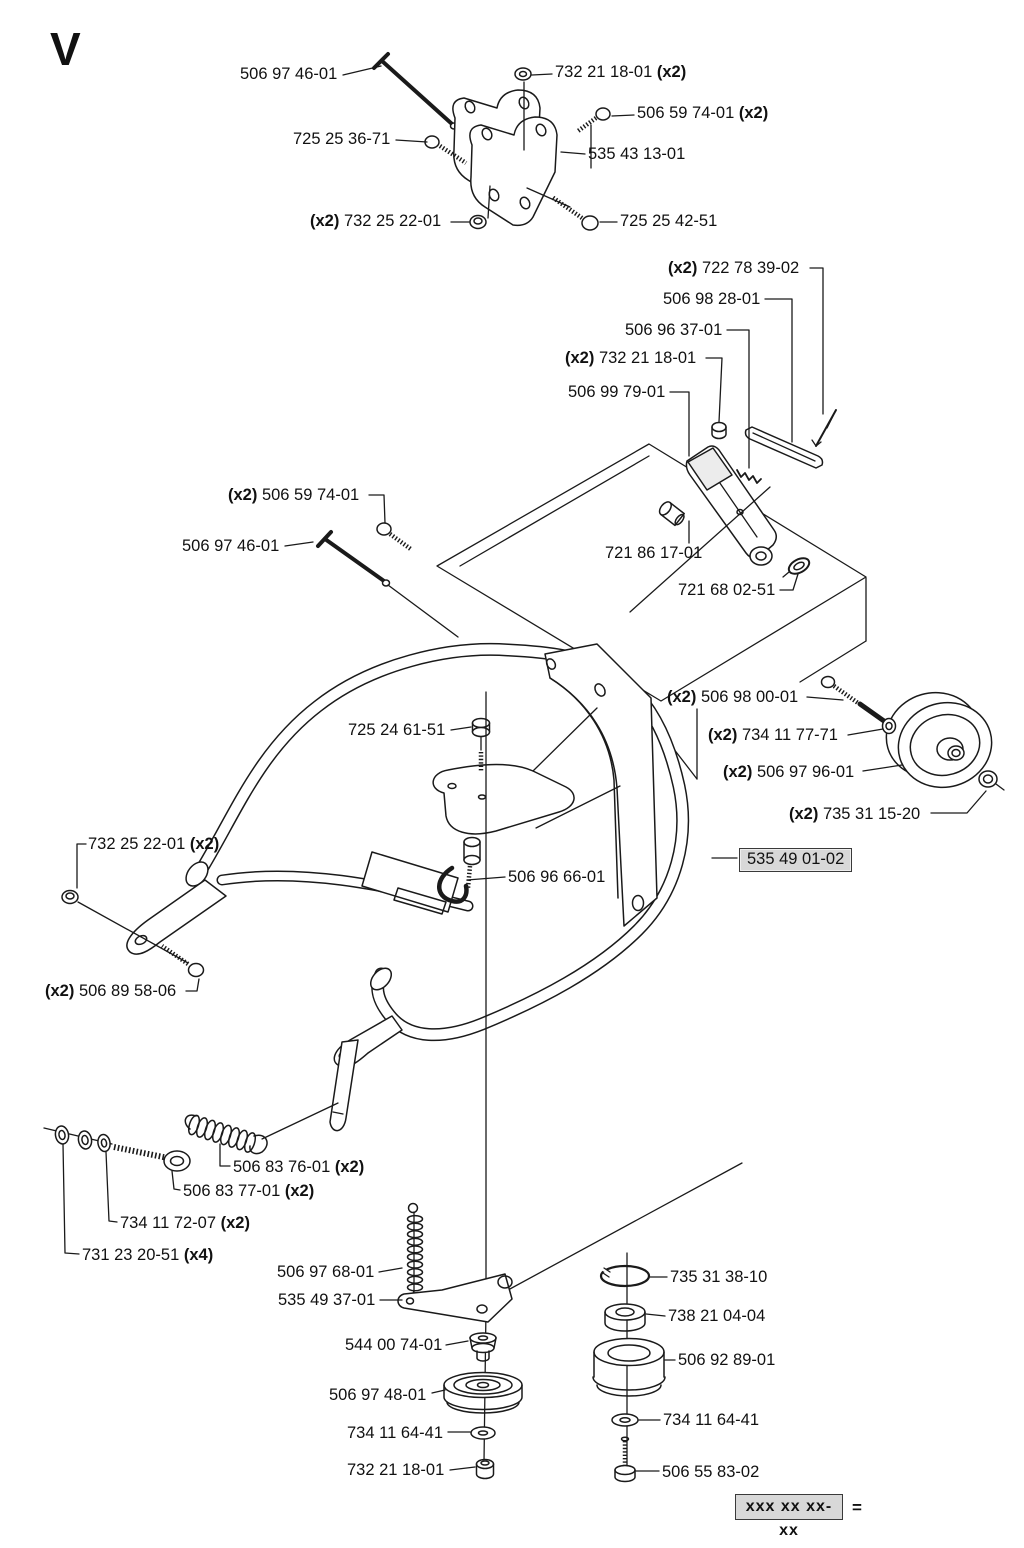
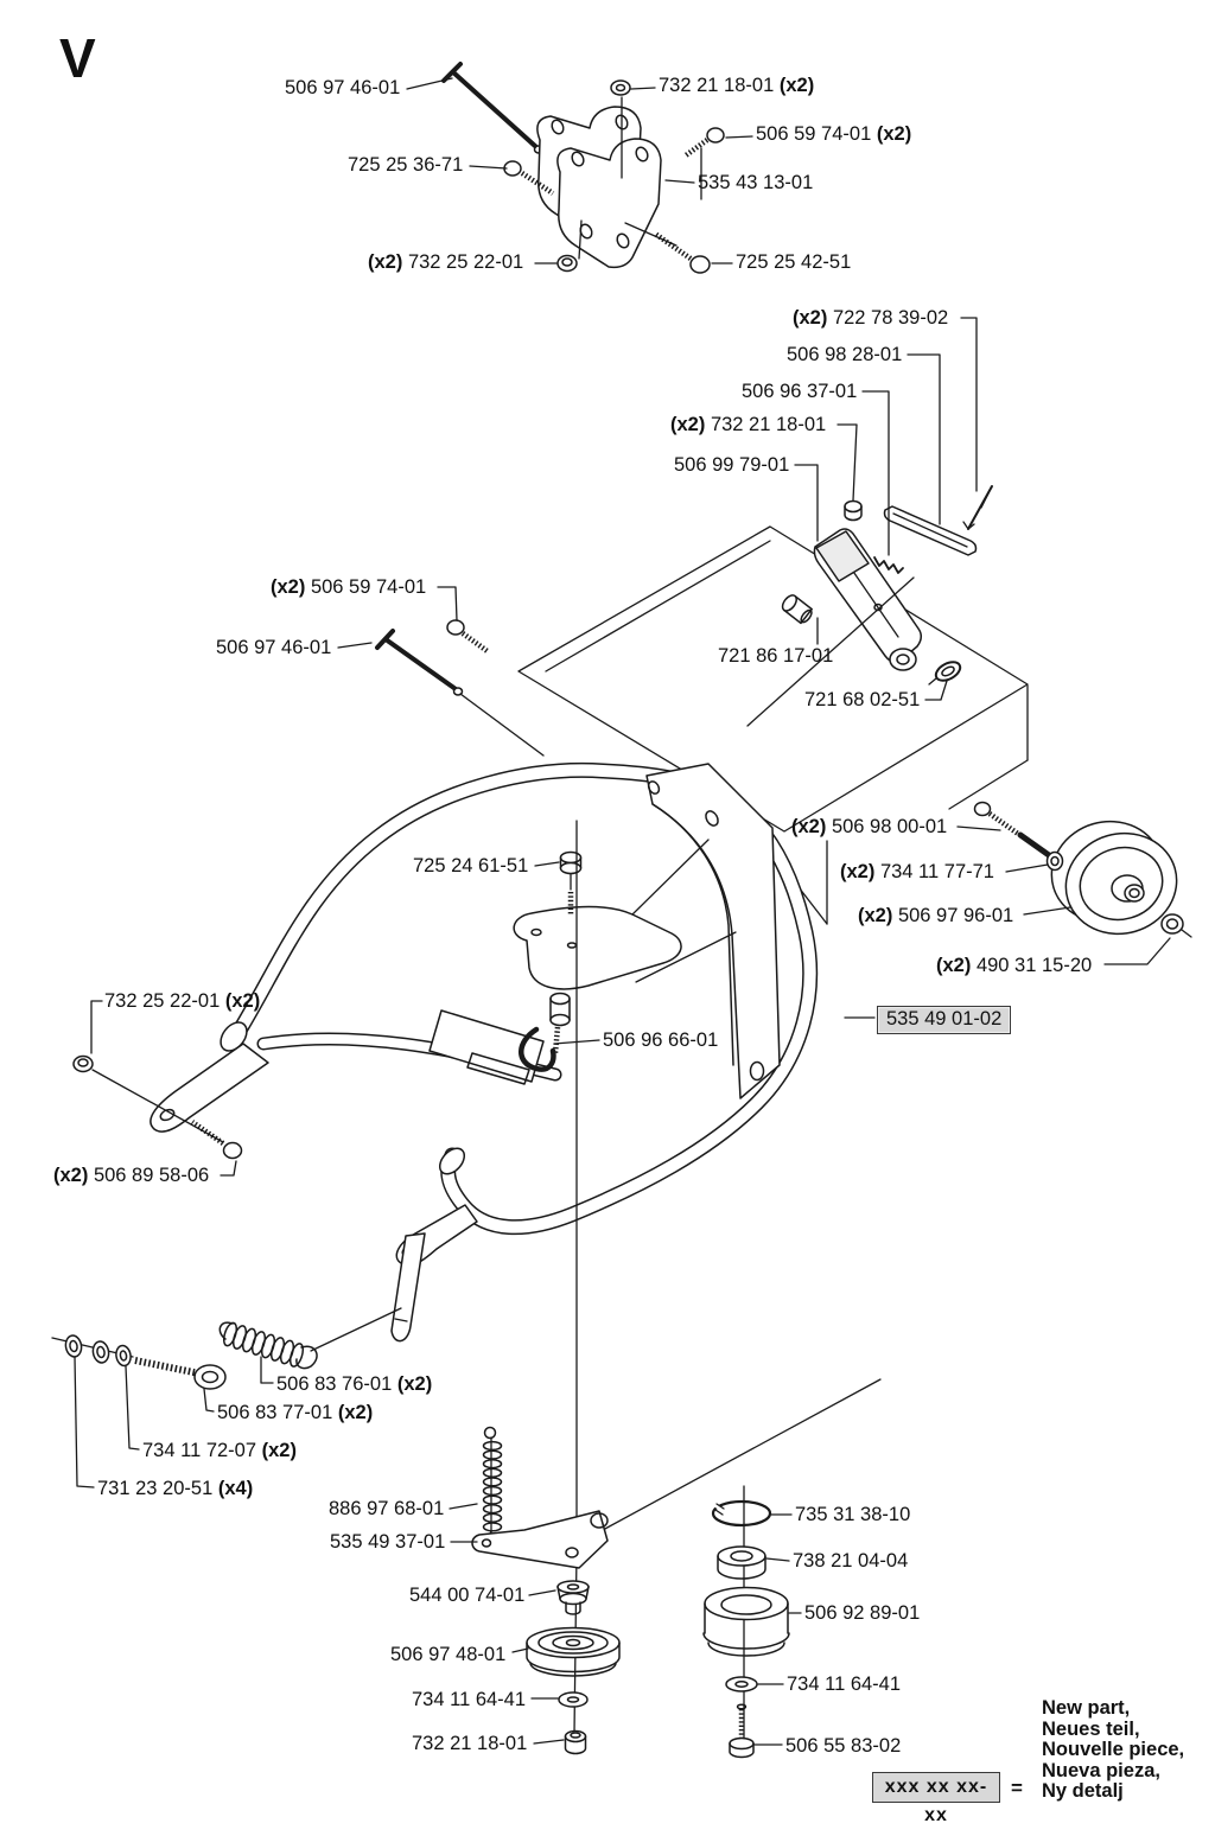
  V
  506 97 46-01
  732 21 18-01 (x2)
  506 59 74-01 (x2)
  725 25 36-71
  535 43 13-01
  (x2) 732 25 22-01
  725 25 42-51
  (x2) 722 78 39-02
  506 98 28-01
  506 96 37-01
  (x2) 732 21 18-01
  506 99 79-01
  (x2) 506 59 74-01
  506 97 46-01
  721 86 17-01
  721 68 02-51
  (x2) 506 98 00-01
  (x2) 734 11 77-71
  (x2) 506 97 96-01
- (x2) 735 31 15-20
+ (x2) 490 31 15-20
  725 24 61-51
  535 49 01-02
  732 25 22-01 (x2)
  506 96 66-01
  (x2) 506 89 58-06
  506 83 76-01 (x2)
  506 83 77-01 (x2)
  734 11 72-07 (x2)
  731 23 20-51 (x4)
- 506 97 68-01
+ 886 97 68-01
  535 49 37-01
  735 31 38-10
  738 21 04-04
  544 00 74-01
  506 92 89-01
  506 97 48-01
  734 11 64-41
  734 11 64-41
  732 21 18-01
  506 55 83-02
  xxx xx xx-xx
  =
+ New part,
+ Neues teil,
+ Nouvelle piece,
+ Nueva pieza,
+ Ny detalj
